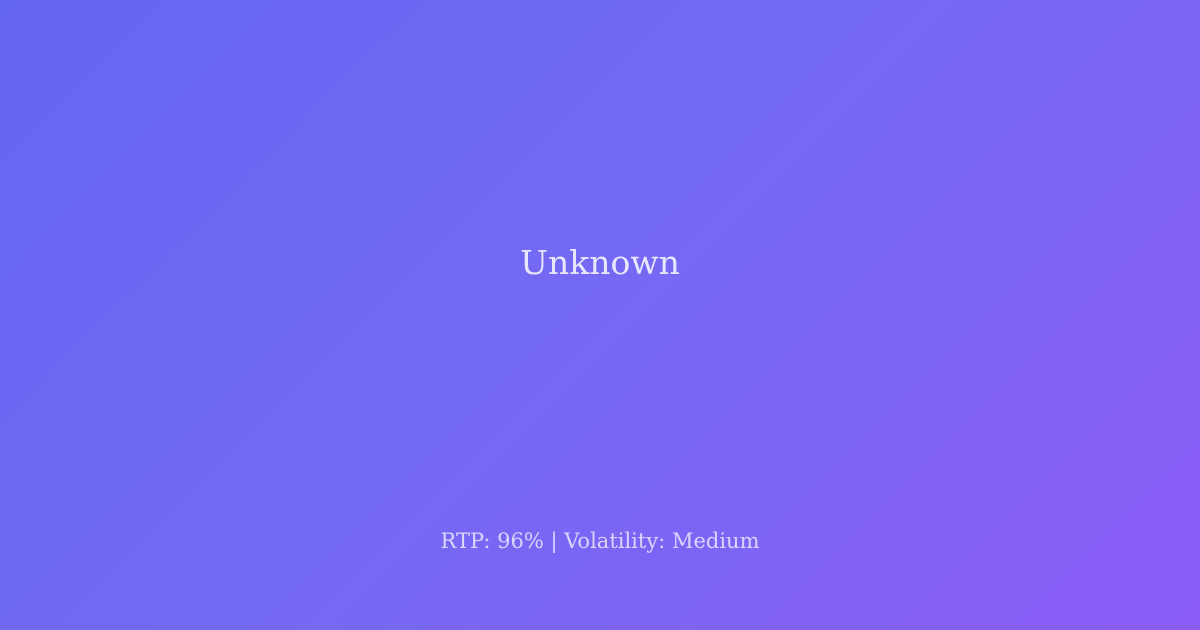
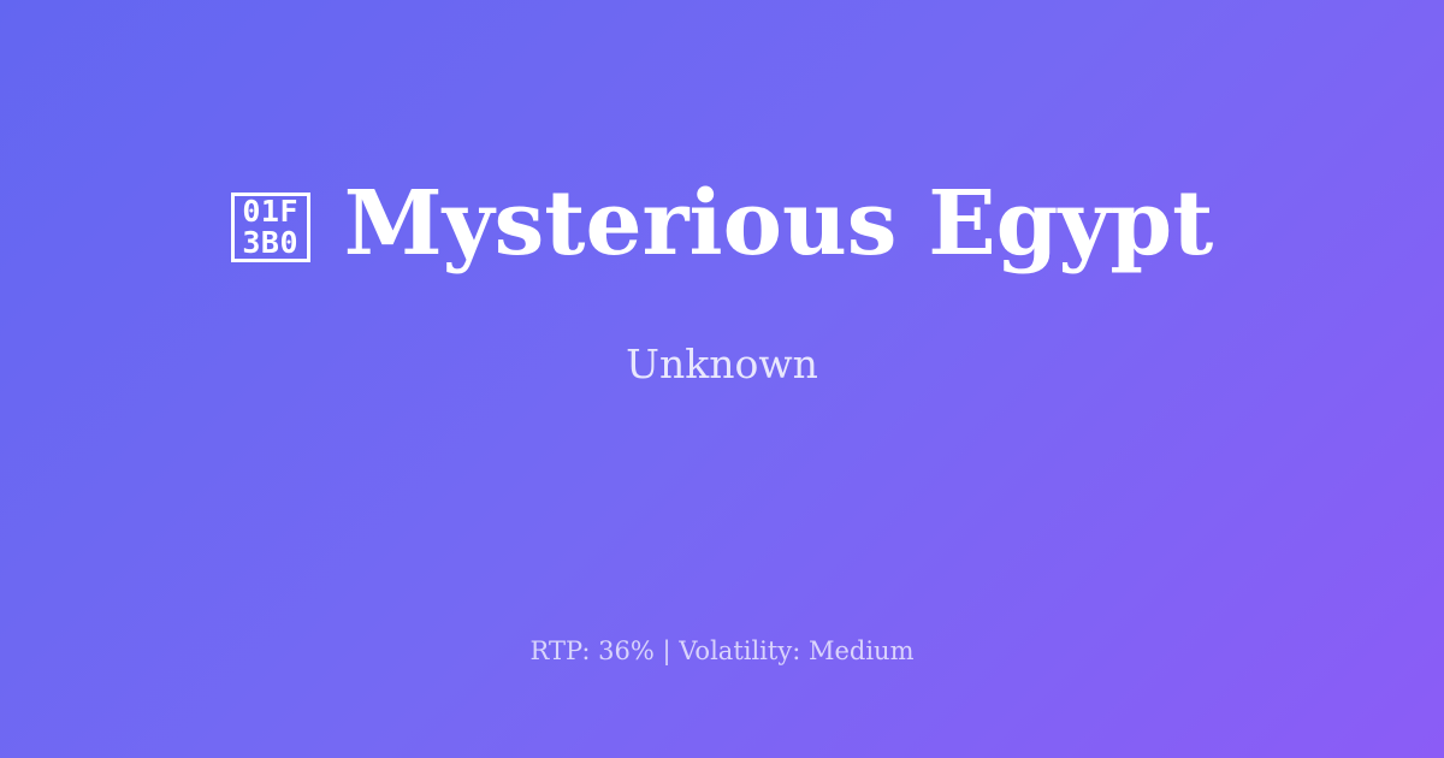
+ 01F
+ 3B0
+ Mysterious Egypt
  Unknown
- RTP: 96% | Volatility: Medium
+ RTP: 36% | Volatility: Medium
